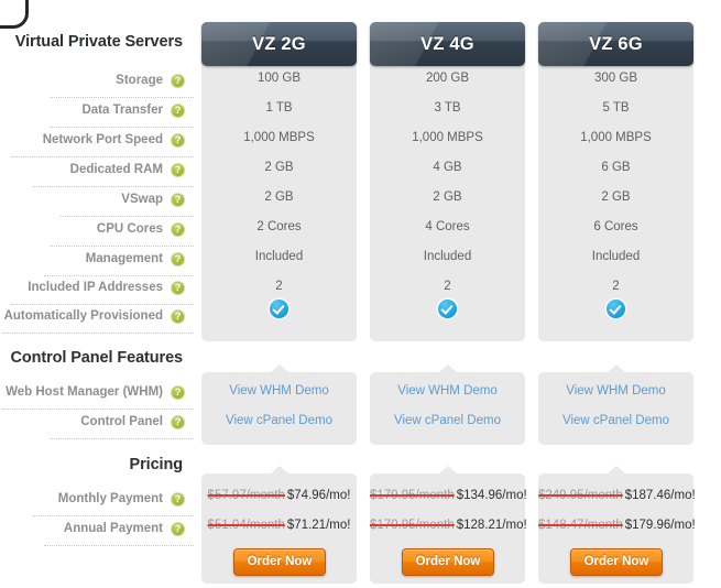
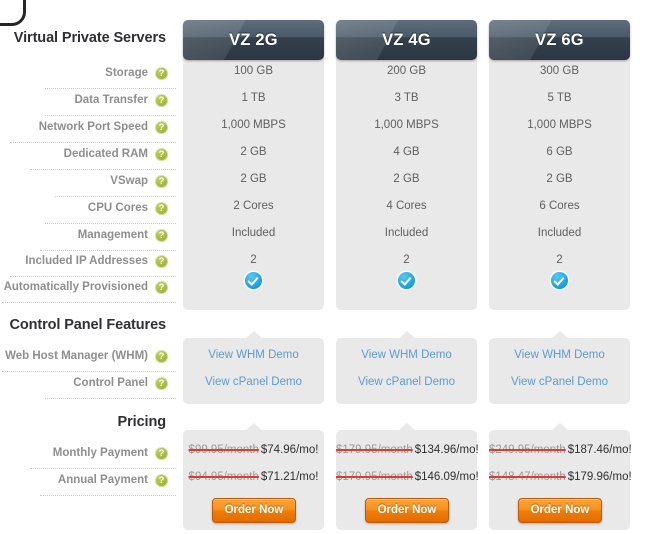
  Virtual Private Servers
  Storage ?
  Data Transfer ?
  Network Port Speed ?
  Dedicated RAM ?
  VSwap ?
  CPU Cores ?
  Management ?
  Included IP Addresses ?
  Automatically Provisioned ?
  Control Panel Features
  Web Host Manager (WHM) ?
  Control Panel ?
  Pricing
  Monthly Payment ?
  Annual Payment ?
  VZ 2G
  100 GB
  1 TB
  1,000 MBPS
  2 GB
  2 GB
  2 Cores
  Included
  2
  View WHM Demo
  View cPanel Demo
- $57.97/month $74.96/mo!
+ $99.95/month $74.96/mo!
- $51.04/month $71.21/mo!
+ $94.95/month $71.21/mo!
  Order Now
  VZ 4G
  200 GB
  3 TB
  1,000 MBPS
  4 GB
  2 GB
  4 Cores
  Included
  2
  View WHM Demo
  View cPanel Demo
  $179.95/month $134.96/mo!
- $170.95/month $128.21/mo!
+ $170.95/month $146.09/mo!
  Order Now
  VZ 6G
  300 GB
  5 TB
  1,000 MBPS
  6 GB
  2 GB
  6 Cores
  Included
  2
  View WHM Demo
  View cPanel Demo
  $249.95/month $187.46/mo!
  $148.47/month $179.96/mo!
  Order Now
